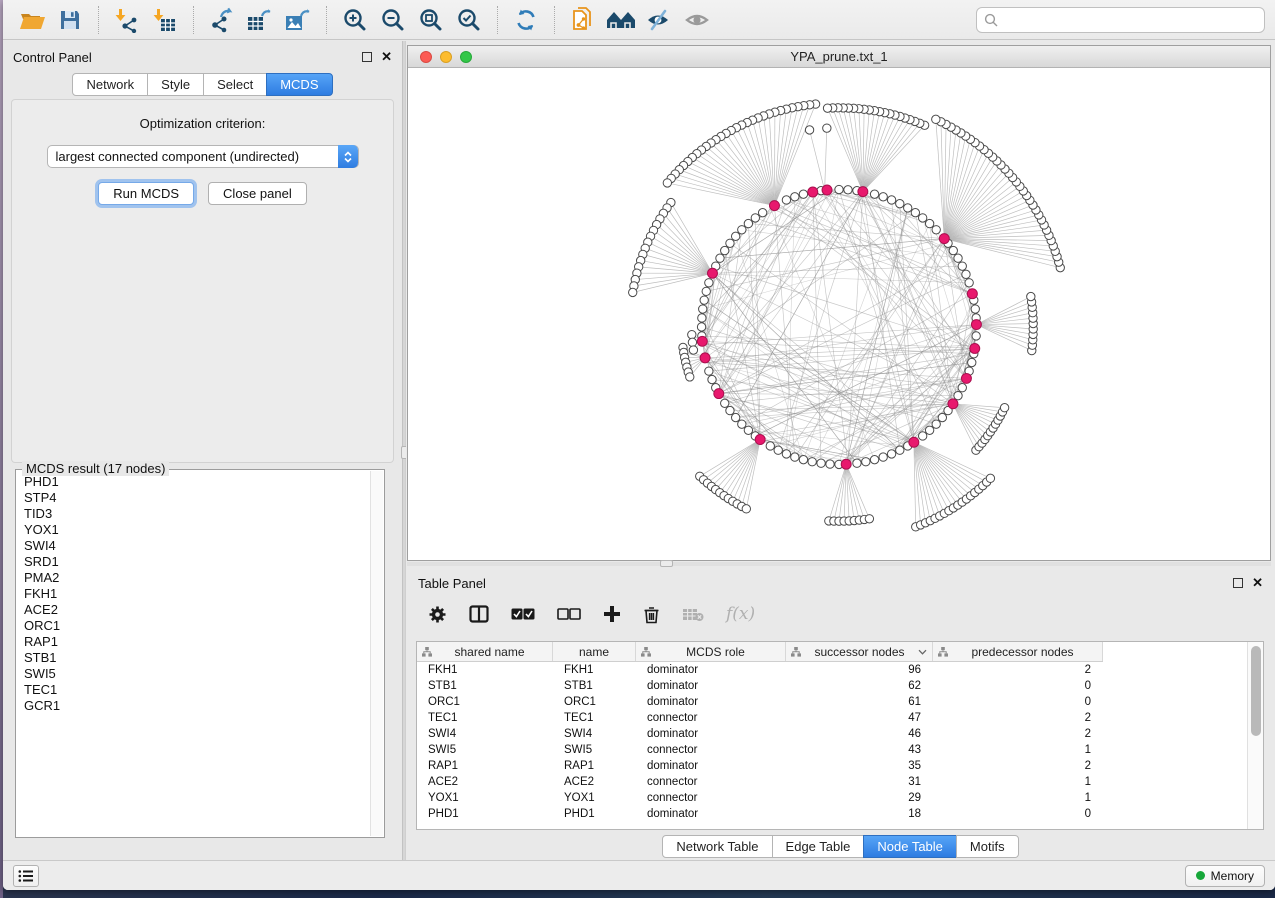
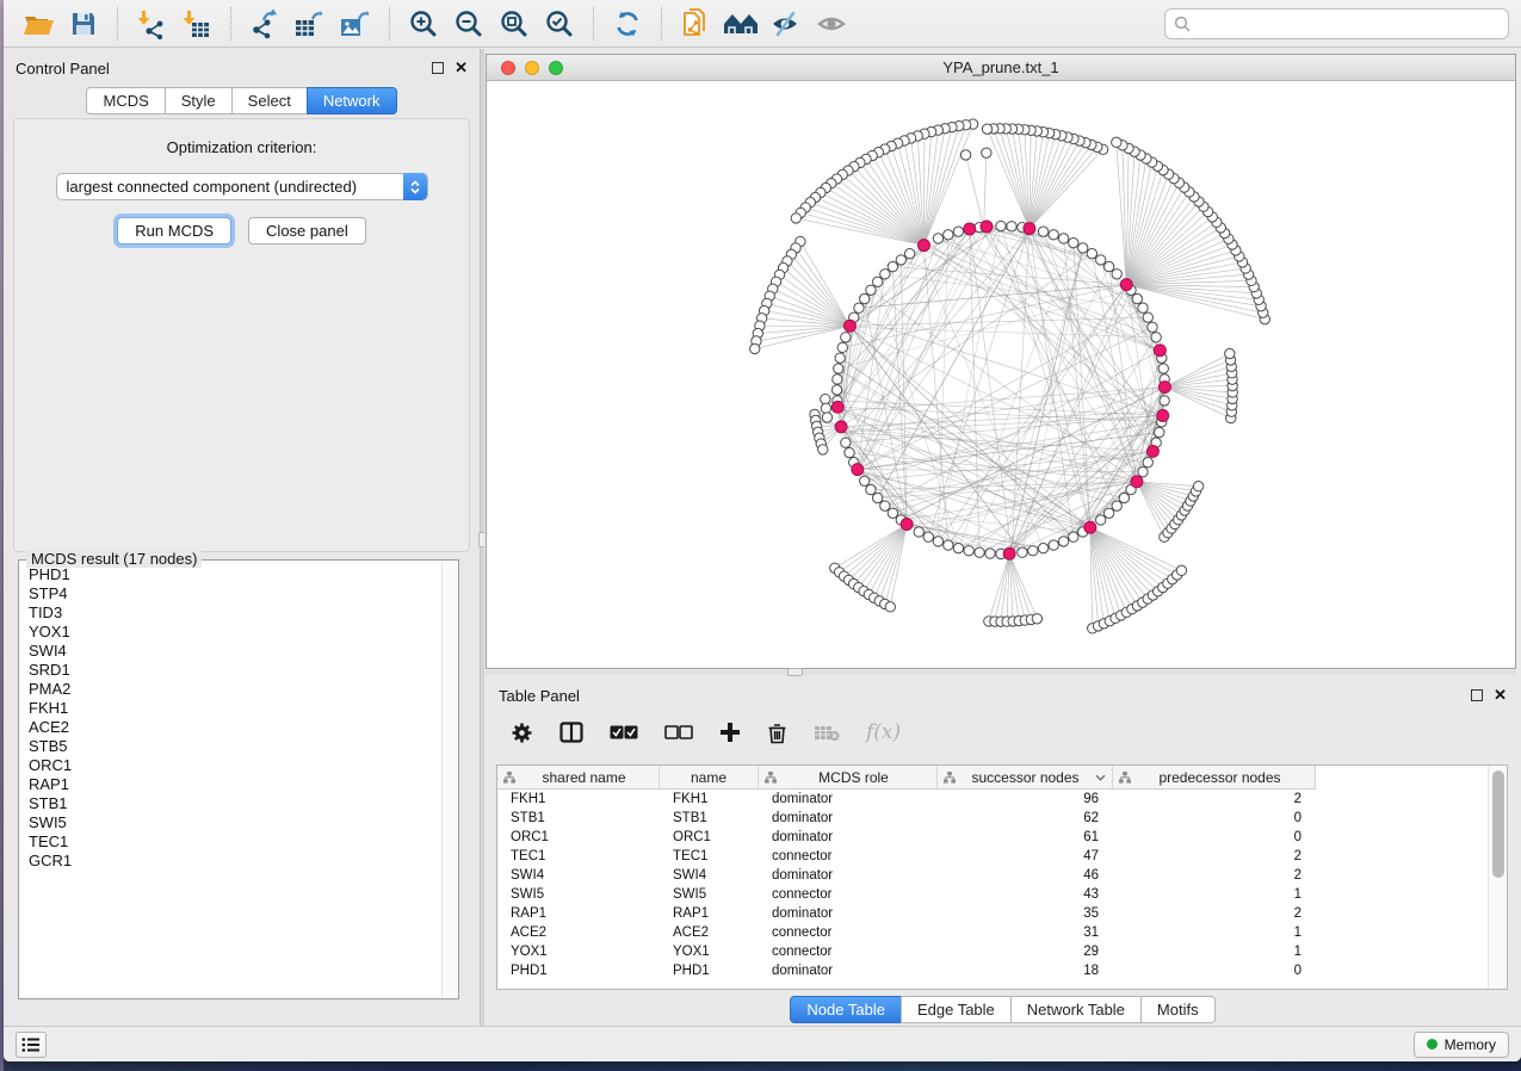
  Control Panel
  ✕
- Network
+ MCDS
  Style
  Select
- MCDS
+ Network
  Optimization criterion:
  largest connected component (undirected)
  Run MCDS
  Close panel
  MCDS result (17 nodes)
  PHD1
  STP4
  TID3
  YOX1
  SWI4
  SRD1
  PMA2
  FKH1
  ACE2
+ STB5
  ORC1
  RAP1
  STB1
  SWI5
  TEC1
  GCR1
  YPA_prune.txt_1
  Table Panel
  ✕
  f(x)
  shared name
  name
  MCDS role
  successor nodes
  predecessor nodes
  FKH1
  FKH1
  dominator
  96
  2
  STB1
  STB1
  dominator
  62
  0
  ORC1
  ORC1
  dominator
  61
  0
  TEC1
  TEC1
  connector
  47
  2
  SWI4
  SWI4
  dominator
  46
  2
  SWI5
  SWI5
  connector
  43
  1
  RAP1
  RAP1
  dominator
  35
  2
  ACE2
  ACE2
  connector
  31
  1
  YOX1
  YOX1
  connector
  29
  1
  PHD1
  PHD1
  dominator
  18
  0
- Network Table
+ Node Table
  Edge Table
- Node Table
+ Network Table
  Motifs
  Memory
